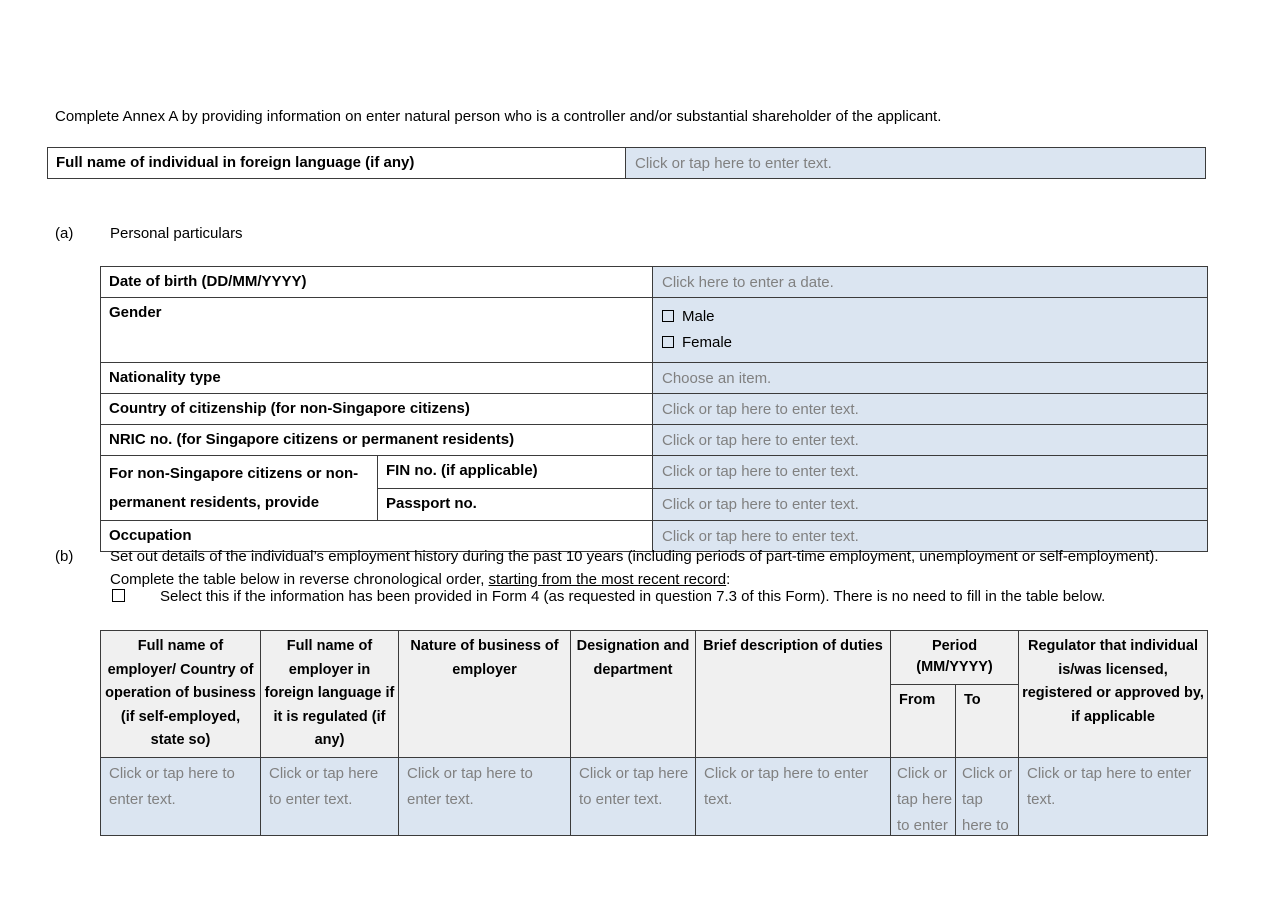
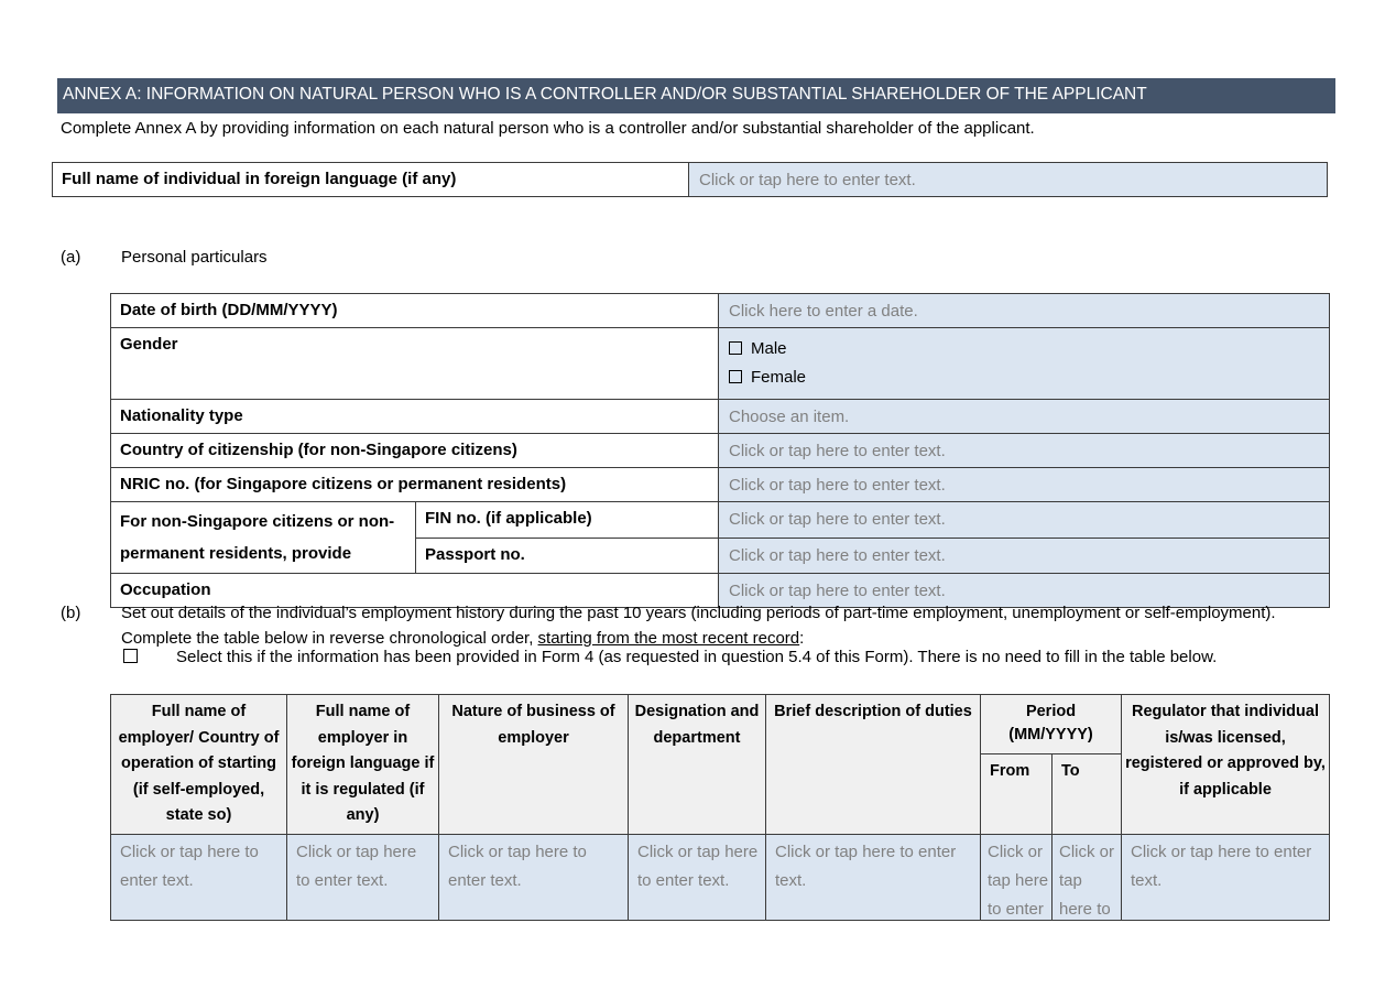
+ ANNEX A: INFORMATION ON NATURAL PERSON WHO IS A CONTROLLER AND/OR SUBSTANTIAL SHAREHOLDER OF THE APPLICANT
- Complete Annex A by providing information on enter natural person who is a controller and/or substantial shareholder of the applicant.
+ Complete Annex A by providing information on each natural person who is a controller and/or substantial shareholder of the applicant.
  Full name of individual in foreign language (if any)	Click or tap here to enter text.
  (a) Personal particulars
  Date of birth (DD/MM/YYYY)	Click here to enter a date.
  Gender	Male Female
  Nationality type	Choose an item.
  Country of citizenship (for non-Singapore citizens)	Click or tap here to enter text.
  NRIC no. (for Singapore citizens or permanent residents)	Click or tap here to enter text.
  For non-Singapore citizens or non-permanent residents, provide	FIN no. (if applicable)	Click or tap here to enter text.
  Passport no.	Click or tap here to enter text.
  Occupation	Click or tap here to enter text.
  (b) Set out details of the individual’s employment history during the past 10 years (including periods of part-time employment, unemployment or self-employment). Complete the table below in reverse chronological order, starting from the most recent record:
- Select this if the information has been provided in Form 4 (as requested in question 7.3 of this Form). There is no need to fill in the table below.
+ Select this if the information has been provided in Form 4 (as requested in question 5.4 of this Form). There is no need to fill in the table below.
- Full name of employer/ Country of operation of business (if self-employed, state so)	Full name of employer in foreign language if it is regulated (if any)	Nature of business of employer	Designation and department	Brief description of duties	Period (MM/YYYY)	Regulator that individual is/was licensed, registered or approved by, if applicable
+ Full name of employer/ Country of operation of starting (if self-employed, state so)	Full name of employer in foreign language if it is regulated (if any)	Nature of business of employer	Designation and department	Brief description of duties	Period (MM/YYYY)	Regulator that individual is/was licensed, registered or approved by, if applicable
  From	To
  Click or tap here to enter text.	Click or tap here to enter text.	Click or tap here to enter text.	Click or tap here to enter text.	Click or tap here to enter text.	Click or tap here to enter	Click or tap here to	Click or tap here to enter text.
